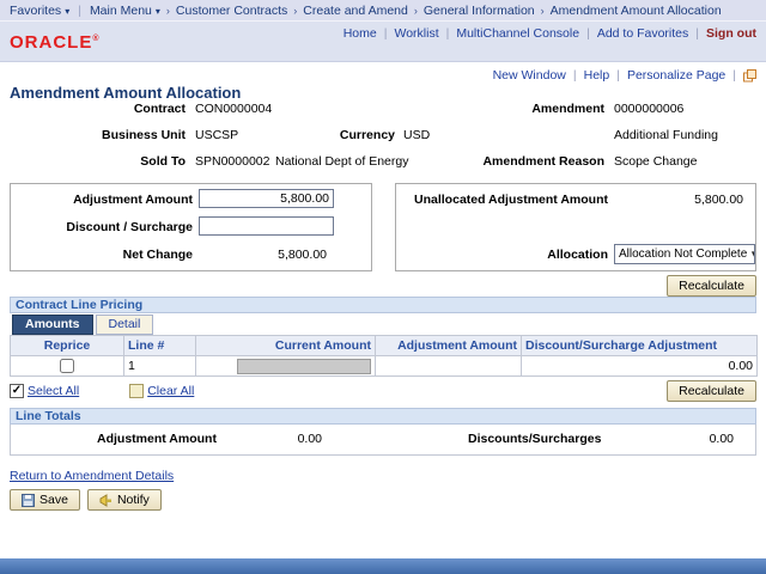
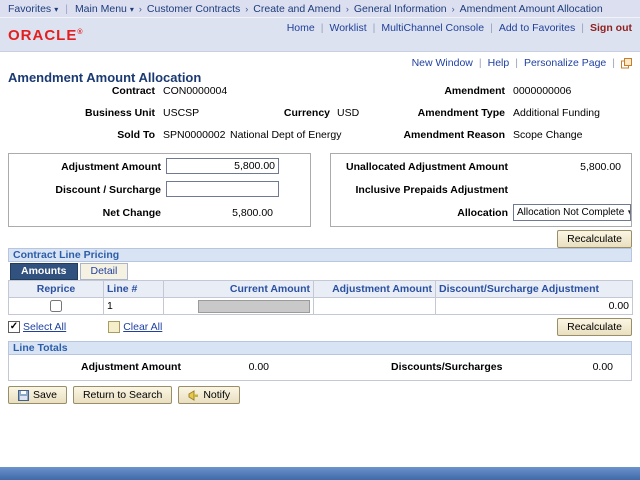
  Favorites ▾
  |
  Main Menu ▾
  ›
  Customer Contracts
  ›
  Create and Amend
  ›
  General Information
  ›
  Amendment Amount Allocation
  ORACLE
  Home
  |
  Worklist
  |
  MultiChannel Console
  |
  Add to Favorites
  |
  Sign out
  New Window
  |
  Help
  |
  Personalize Page
  |
  Amendment Amount Allocation
  Contract
  CON0000004
  Amendment
  0000000006
  Business Unit
  USCSP
  Currency
  USD
+ Amendment Type
  Additional Funding
  Sold To
  SPN0000002
  National Dept of Energy
  Amendment Reason
  Scope Change
  Adjustment Amount
  5,800.00
  Discount / Surcharge
  Net Change
  5,800.00
  Unallocated Adjustment Amount
  5,800.00
+ Inclusive Prepaids Adjustment
  Allocation
  Allocation Not Complete
  Recalculate
  Contract Line Pricing
  Amounts
  Detail
  Reprice	Line #	Current Amount	Adjustment Amount	Discount/Surcharge Adjustment
  	1			0.00
  ✓
  Select All
  Clear All
  Recalculate
  Line Totals
  Adjustment Amount
  0.00
  Discounts/Surcharges
  0.00
- Return to Amendment Details
  Save
+ Return to Search
  Notify
